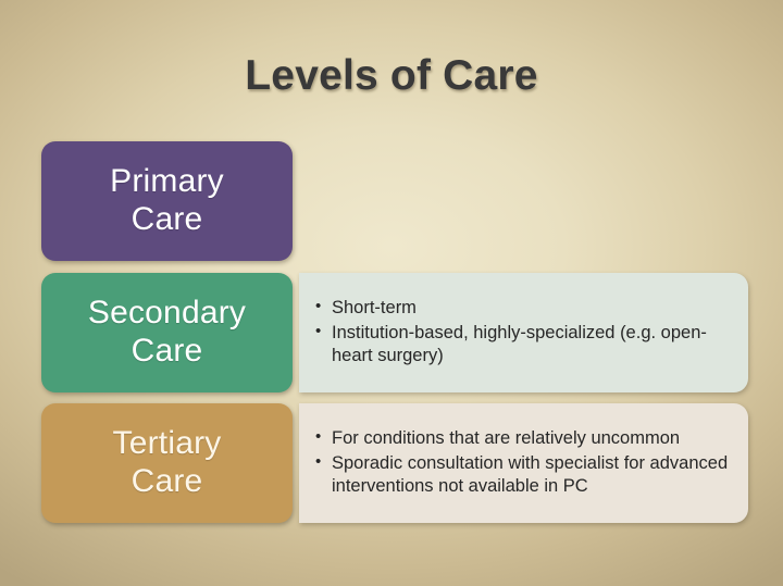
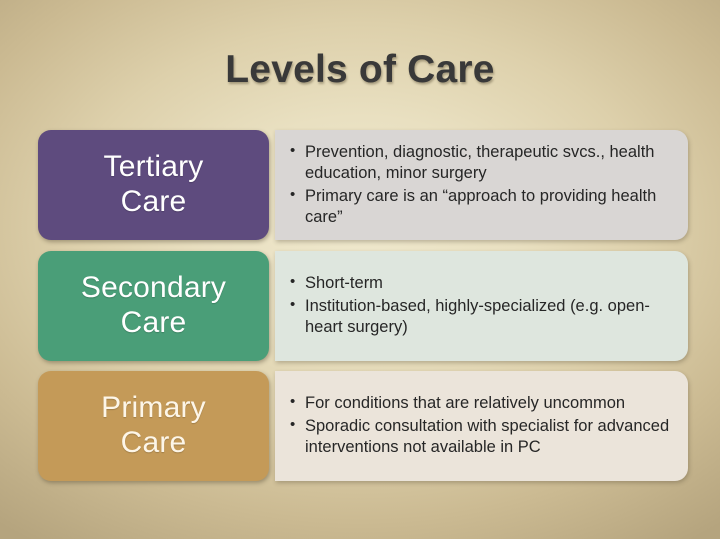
  Levels of Care
- Primary
+ Tertiary
  Care
+ Prevention, diagnostic, therapeutic svcs., health education, minor surgery
+ Primary care is an “approach to providing health care”
  Secondary
  Care
  Short-term
  Institution-based, highly-specialized (e.g. open-heart surgery)
- Tertiary
+ Primary
  Care
  For conditions that are relatively uncommon
  Sporadic consultation with specialist for advanced interventions not available in PC
